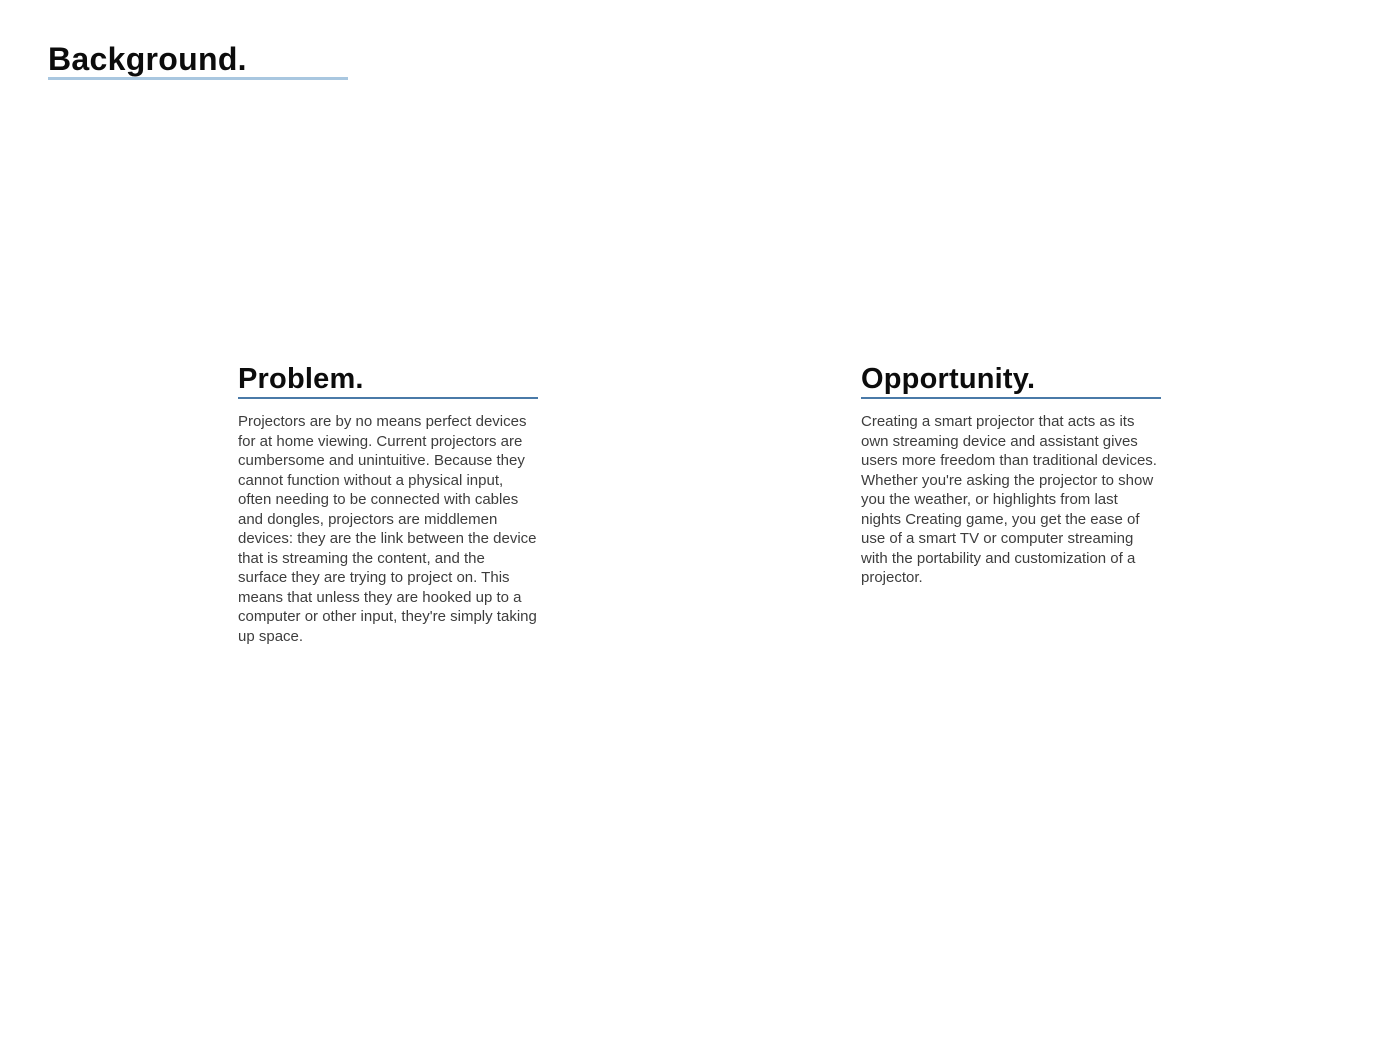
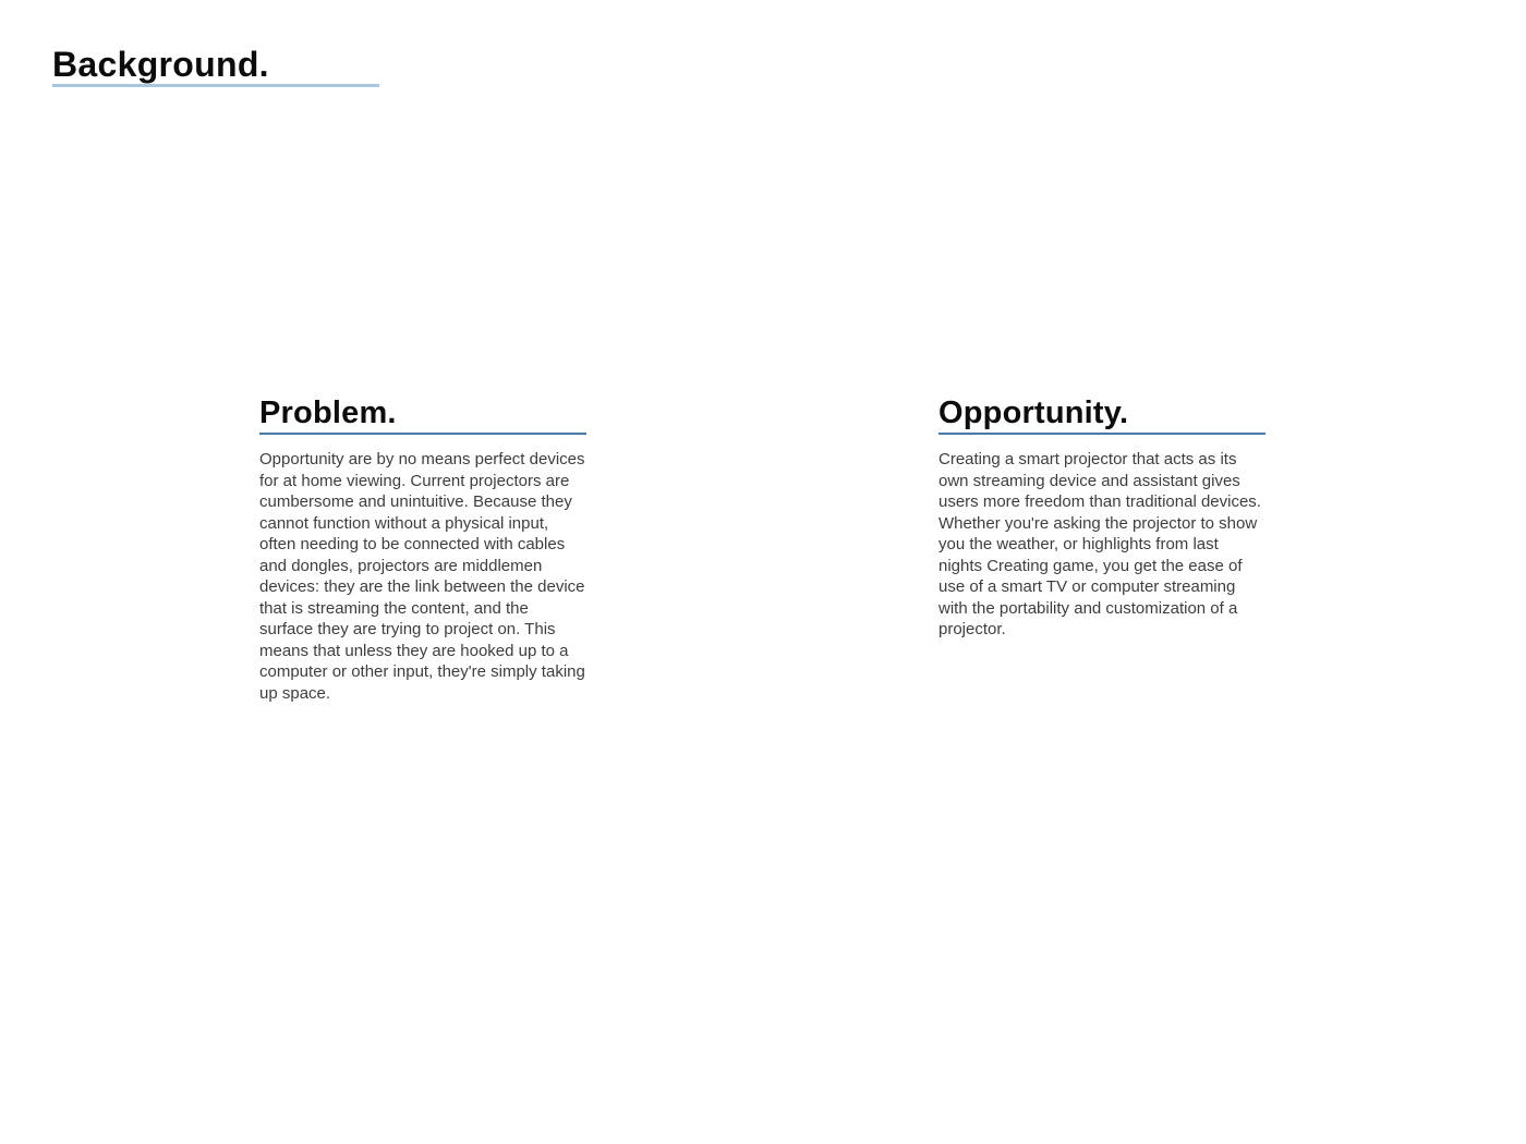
  Background.
  Problem.
- Projectors are by no means perfect devices for at home viewing. Current projectors are cumbersome and unintuitive. Because they cannot function without a physical input, often needing to be connected with cables and dongles, projectors are middlemen devices: they are the link between the device that is streaming the content, and the surface they are trying to project on. This means that unless they are hooked up to a computer or other input, they're simply taking up space.
+ Opportunity are by no means perfect devices for at home viewing. Current projectors are cumbersome and unintuitive. Because they cannot function without a physical input, often needing to be connected with cables and dongles, projectors are middlemen devices: they are the link between the device that is streaming the content, and the surface they are trying to project on. This means that unless they are hooked up to a computer or other input, they're simply taking up space.
  Opportunity.
  Creating a smart projector that acts as its own streaming device and assistant gives users more freedom than traditional devices. Whether you're asking the projector to show you the weather, or highlights from last nights Creating game, you get the ease of use of a smart TV or computer streaming with the portability and customization of a projector.
